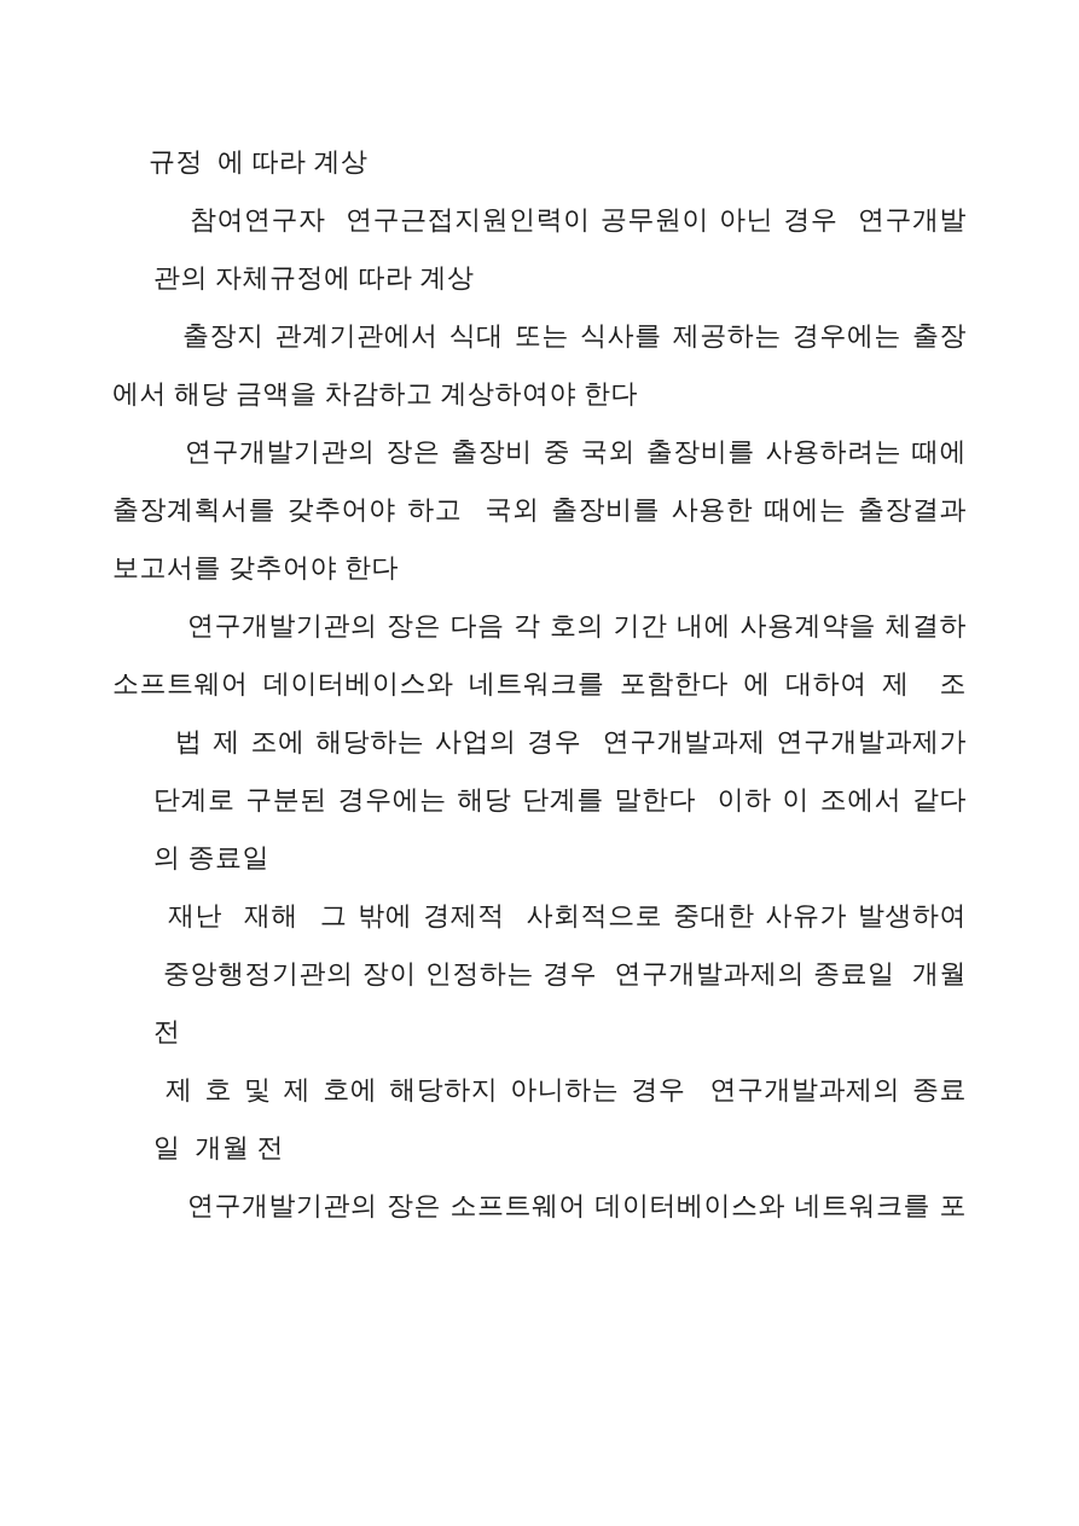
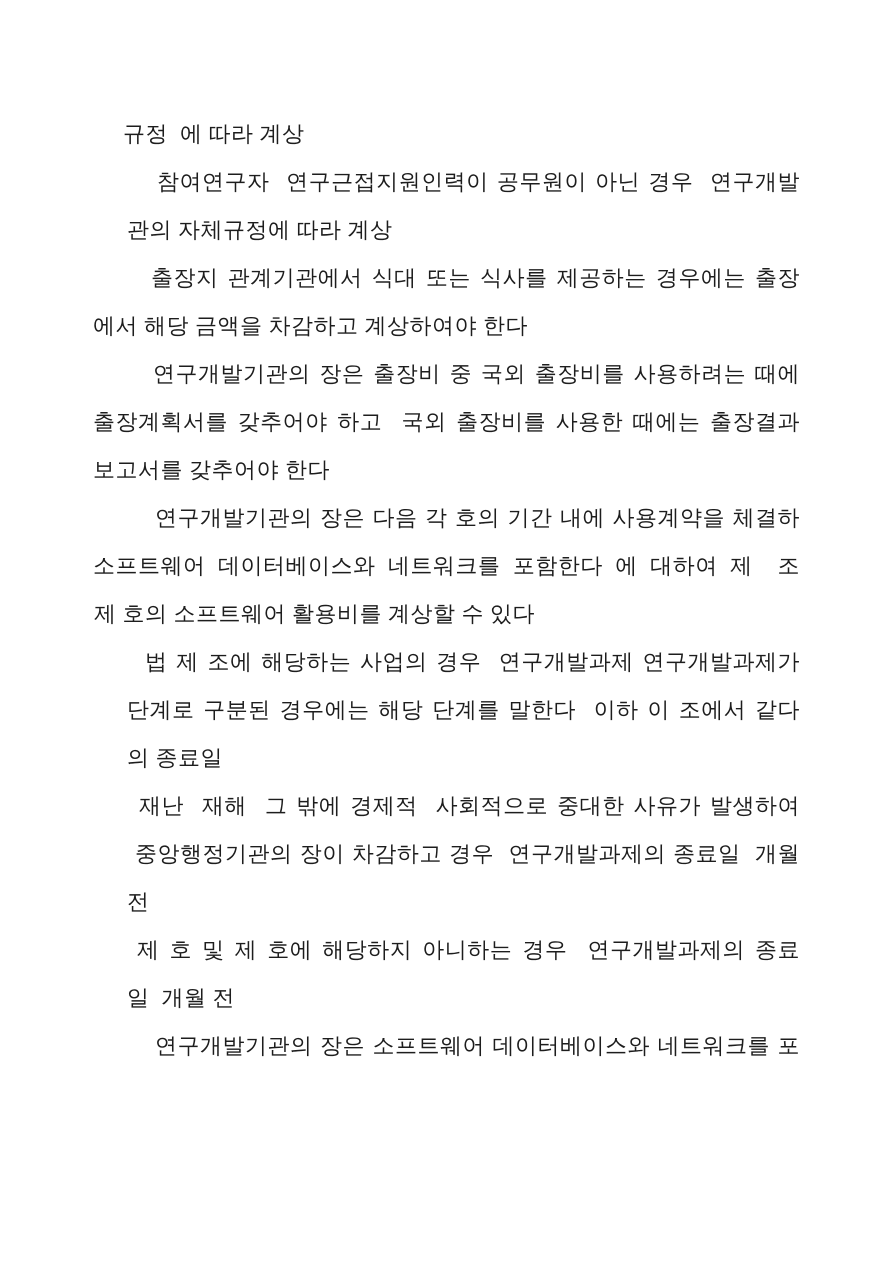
  규정 에 따라 계상
  참여연구자 연구근접지원인력이 공무원이 아닌 경우 연구개발
  관의 자체규정에 따라 계상
  출장지 관계기관에서 식대 또는 식사를 제공하는 경우에는 출장
  에서 해당 금액을 차감하고 계상하여야 한다
  연구개발기관의 장은 출장비 중 국외 출장비를 사용하려는 때에
  출장계획서를 갖추어야 하고 국외 출장비를 사용한 때에는 출장결과
  보고서를 갖추어야 한다
  연구개발기관의 장은 다음 각 호의 기간 내에 사용계약을 체결하
  소프트웨어 데이터베이스와 네트워크를 포함한다 에 대하여 제 조
+ 제 호의 소프트웨어 활용비를 계상할 수 있다
  법 제 조에 해당하는 사업의 경우 연구개발과제 연구개발과제가
  단계로 구분된 경우에는 해당 단계를 말한다 이하 이 조에서 같다
  의 종료일
  재난 재해 그 밖에 경제적 사회적으로 중대한 사유가 발생하여
- 중앙행정기관의 장이 인정하는 경우 연구개발과제의 종료일 개월
+ 중앙행정기관의 장이 차감하고 경우 연구개발과제의 종료일 개월
  전
  제 호 및 제 호에 해당하지 아니하는 경우 연구개발과제의 종료
  일 개월 전
  연구개발기관의 장은 소프트웨어 데이터베이스와 네트워크를 포
